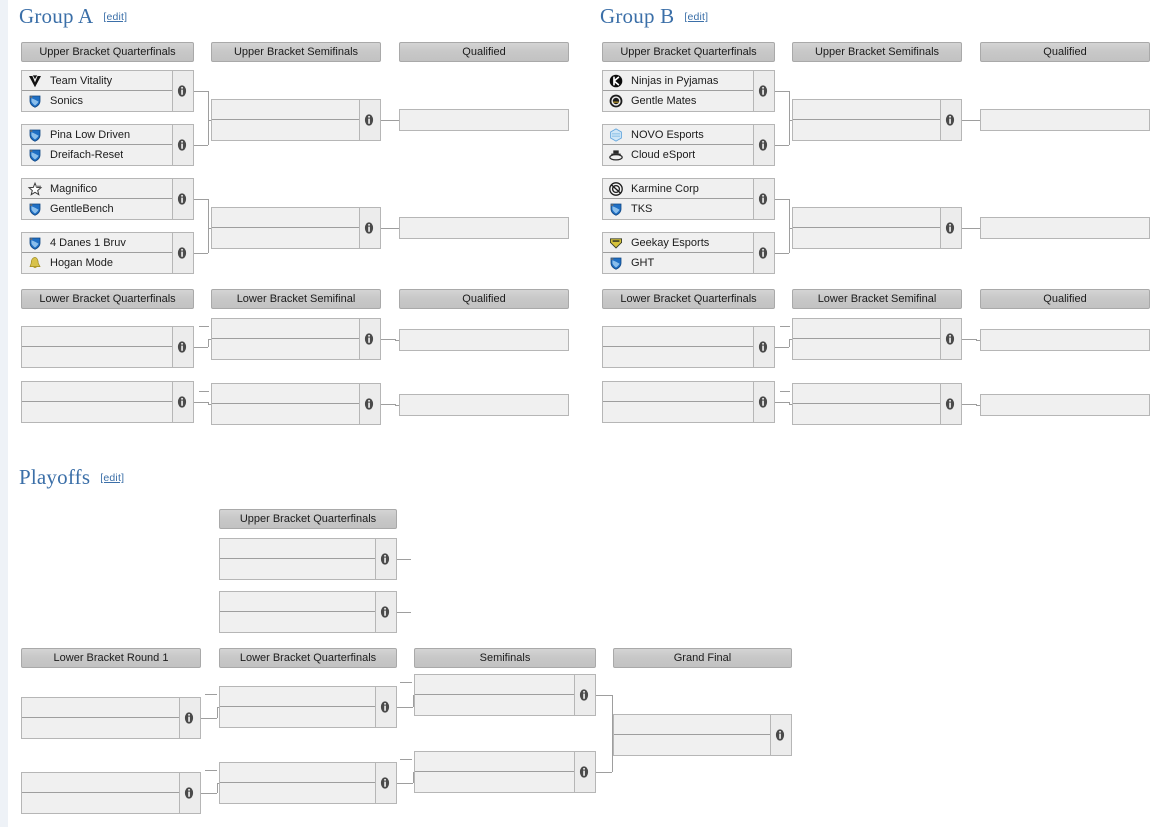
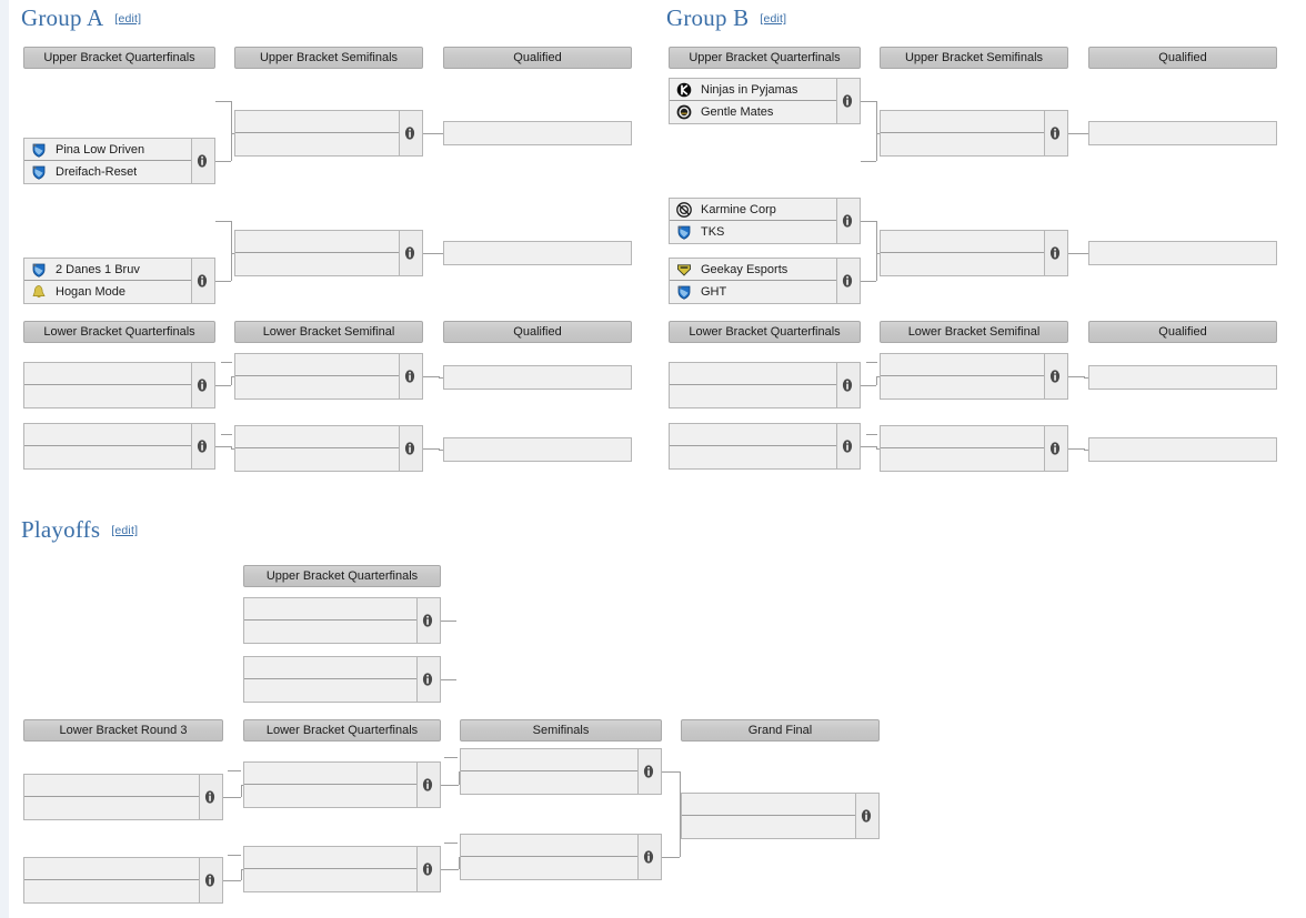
  Group A [edit]
  Upper Bracket Quarterfinals
  Upper Bracket Semifinals
  Qualified
- Team Vitality
- Sonics
  Pina Low Driven
  Dreifach-Reset
- Magnifico
- GentleBench
- 4 Danes 1 Bruv
+ 2 Danes 1 Bruv
  Hogan Mode
  Lower Bracket Quarterfinals
  Lower Bracket Semifinal
  Qualified
  Group B [edit]
  Upper Bracket Quarterfinals
  Upper Bracket Semifinals
  Qualified
  Ninjas in Pyjamas
  Gentle Mates
- NOVO Esports
- Cloud eSport
  Karmine Corp
  TKS
  Geekay Esports
  GHT
  Lower Bracket Quarterfinals
  Lower Bracket Semifinal
  Qualified
  Playoffs [edit]
  Upper Bracket Quarterfinals
- Lower Bracket Round 1
+ Lower Bracket Round 3
  Lower Bracket Quarterfinals
  Semifinals
  Grand Final
